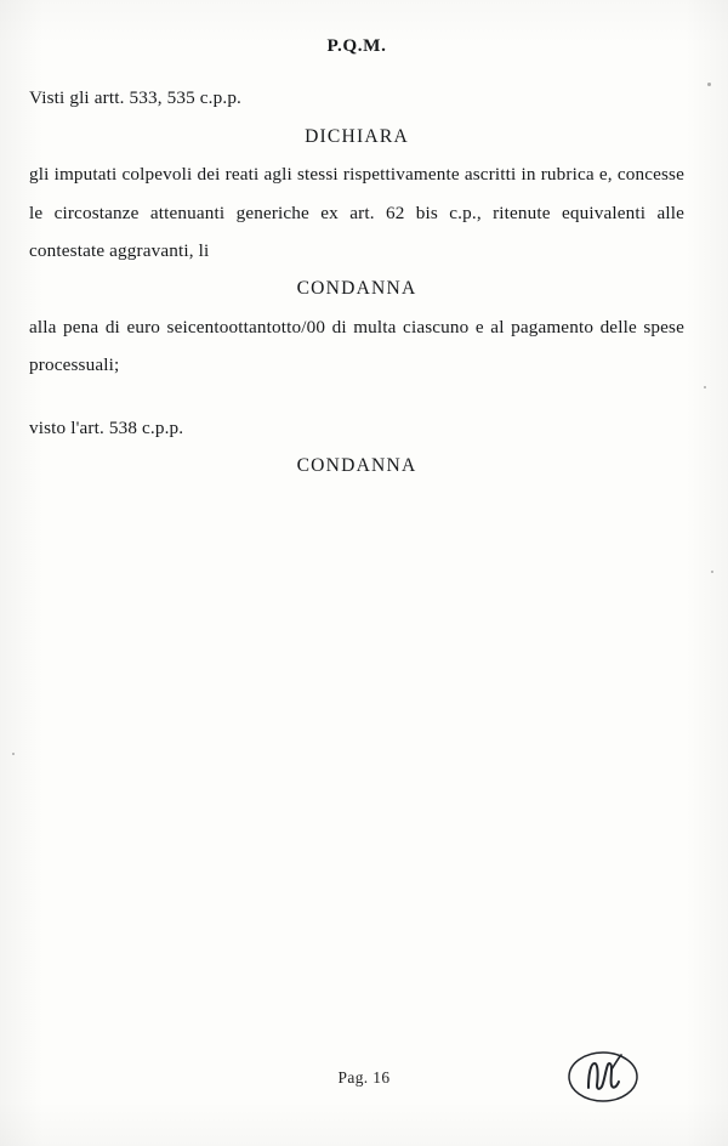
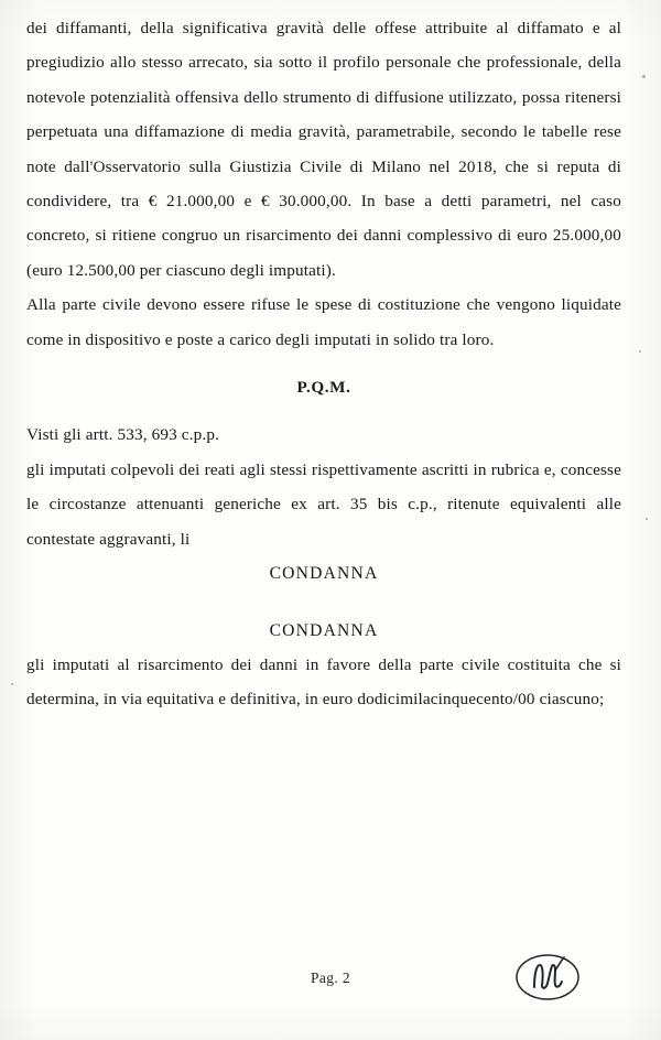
+ dei diffamanti, della significativa gravità delle offese attribuite al diffamato e al pregiudizio allo stesso arrecato, sia sotto il profilo personale che professionale, della notevole potenzialità offensiva dello strumento di diffusione utilizzato, possa ritenersi perpetuata una diffamazione di media gravità, parametrabile, secondo le tabelle rese note dall'Osservatorio sulla Giustizia Civile di Milano nel 2018, che si reputa di condividere, tra € 21.000,00 e € 30.000,00. In base a detti parametri, nel caso concreto, si ritiene congruo un risarcimento dei danni complessivo di euro 25.000,00 (euro 12.500,00 per ciascuno degli imputati).
+ Alla parte civile devono essere rifuse le spese di costituzione che vengono liquidate come in dispositivo e poste a carico degli imputati in solido tra loro.
  P.Q.M.
- Visti gli artt. 533, 535 c.p.p.
+ Visti gli artt. 533, 693 c.p.p.
- DICHIARA
- gli imputati colpevoli dei reati agli stessi rispettivamente ascritti in rubrica e, concesse le circostanze attenuanti generiche ex art. 62 bis c.p., ritenute equivalenti alle contestate aggravanti, li
+ gli imputati colpevoli dei reati agli stessi rispettivamente ascritti in rubrica e, concesse le circostanze attenuanti generiche ex art. 35 bis c.p., ritenute equivalenti alle contestate aggravanti, li
  CONDANNA
- alla pena di euro seicentoottantotto/00 di multa ciascuno e al pagamento delle spese processuali;
- visto l'art. 538 c.p.p.
  CONDANNA
+ gli imputati al risarcimento dei danni in favore della parte civile costituita che si determina, in via equitativa e definitiva, in euro dodicimilacinquecento/00 ciascuno;
- Pag. 16
+ Pag. 2
